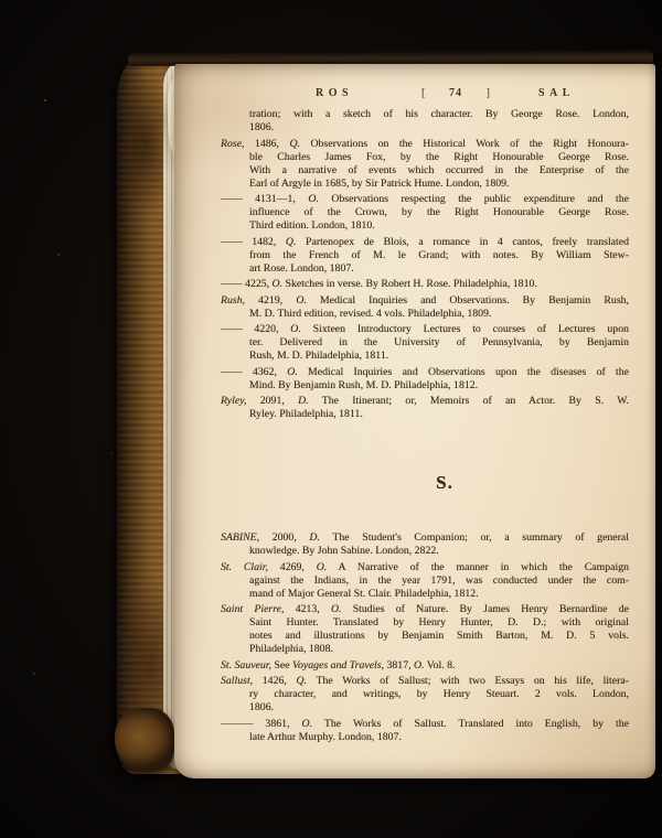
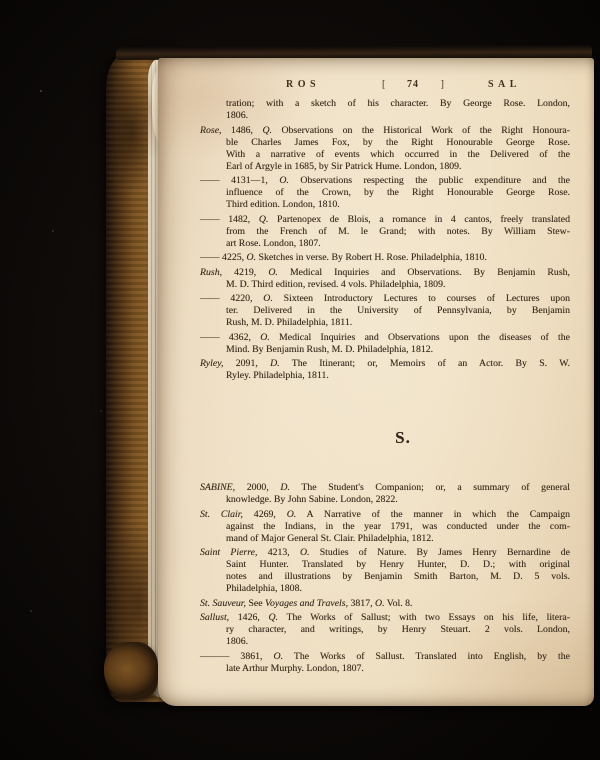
  ROS
  [
  74
  ]
  SAL
  tration; with a sketch of his character. By George Rose. London,
  1806.
  Rose, 1486, Q. Observations on the Historical Work of the Right Honoura-
  ble Charles James Fox, by the Right Honourable George Rose.
- With a narrative of events which occurred in the Enterprise of the
+ With a narrative of events which occurred in the Delivered of the
  Earl of Argyle in 1685, by Sir Patrick Hume. London, 1809.
  —— 4131—1, O. Observations respecting the public expenditure and the
  influence of the Crown, by the Right Honourable George Rose.
  Third edition. London, 1810.
  —— 1482, Q. Partenopex de Blois, a romance in 4 cantos, freely translated
  from the French of M. le Grand; with notes. By William Stew-
  art Rose. London, 1807.
  —— 4225, O. Sketches in verse. By Robert H. Rose. Philadelphia, 1810.
  Rush, 4219, O. Medical Inquiries and Observations. By Benjamin Rush,
  M. D. Third edition, revised. 4 vols. Philadelphia, 1809.
  —— 4220, O. Sixteen Introductory Lectures to courses of Lectures upon
  ter. Delivered in the University of Pennsylvania, by Benjamin
  Rush, M. D. Philadelphia, 1811.
  —— 4362, O. Medical Inquiries and Observations upon the diseases of the
  Mind. By Benjamin Rush, M. D. Philadelphia, 1812.
  Ryley, 2091, D. The Itinerant; or, Memoirs of an Actor. By S. W.
  Ryley. Philadelphia, 1811.
  S.
  SABINE, 2000, D. The Student's Companion; or, a summary of general
  knowledge. By John Sabine. London, 2822.
  St. Clair, 4269, O. A Narrative of the manner in which the Campaign
  against the Indians, in the year 1791, was conducted under the com-
  mand of Major General St. Clair. Philadelphia, 1812.
  Saint Pierre, 4213, O. Studies of Nature. By James Henry Bernardine de
  Saint Hunter. Translated by Henry Hunter, D. D.; with original
  notes and illustrations by Benjamin Smith Barton, M. D. 5 vols.
  Philadelphia, 1808.
  St. Sauveur, See Voyages and Travels, 3817, O. Vol. 8.
  Sallust, 1426, Q. The Works of Sallust; with two Essays on his life, litera-
  ry character, and writings, by Henry Steuart. 2 vols. London,
  1806.
  ——— 3861, O. The Works of Sallust. Translated into English, by the
  late Arthur Murphy. London, 1807.
